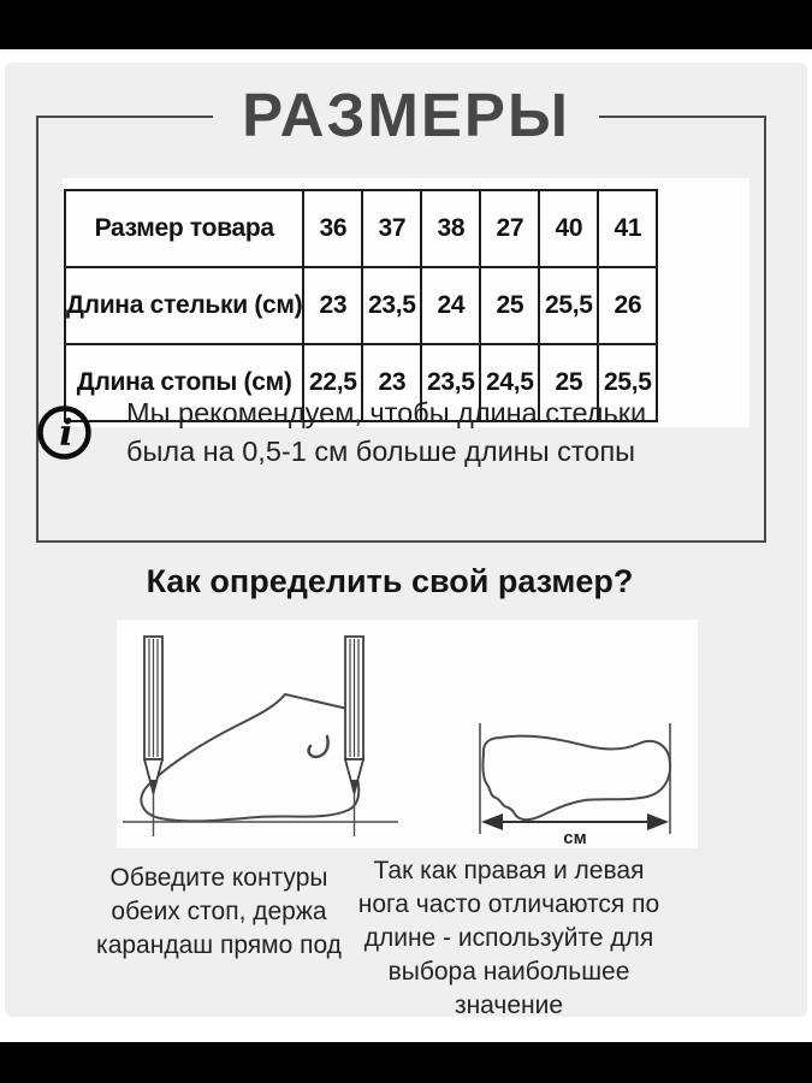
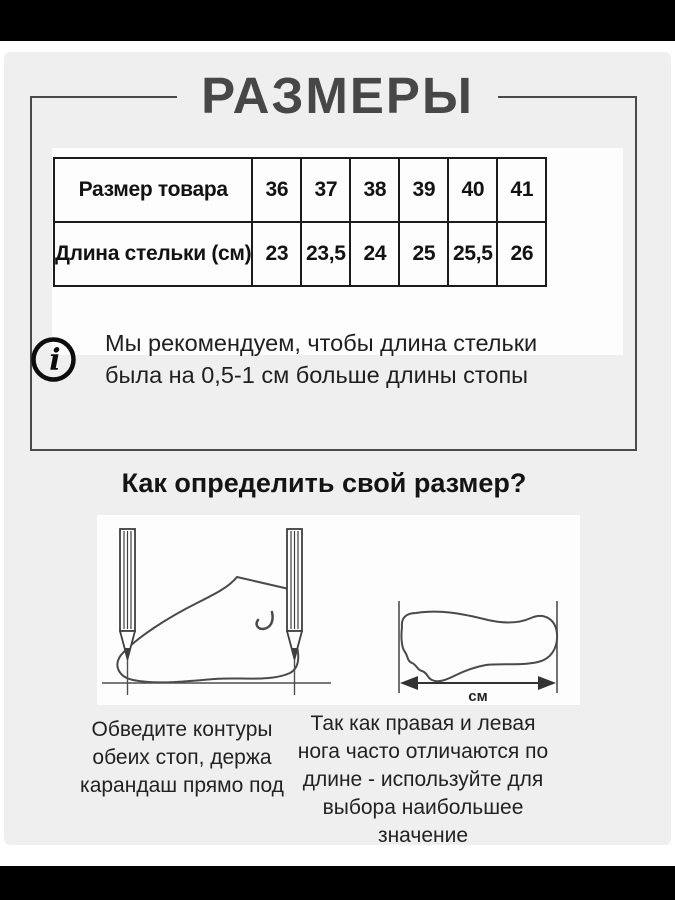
  РАЗМЕРЫ
- Размер товара	36	37	38	27	40	41
+ Размер товара	36	37	38	39	40	41
  Длина стельки (см)	23	23,5	24	25	25,5	26
- Длина стопы (см)	22,5	23	23,5	24,5	25	25,5
  i
  Мы рекомендуем, чтобы длина стельки
  была на 0,5-1 см больше длины стопы
  Как определить свой размер?
  см
  Обведите контуры
  обеих стоп, держа
  карандаш прямо под
  Так как правая и левая
  нога часто отличаются по
  длине - используйте для
  выбора наибольшее
  значение
